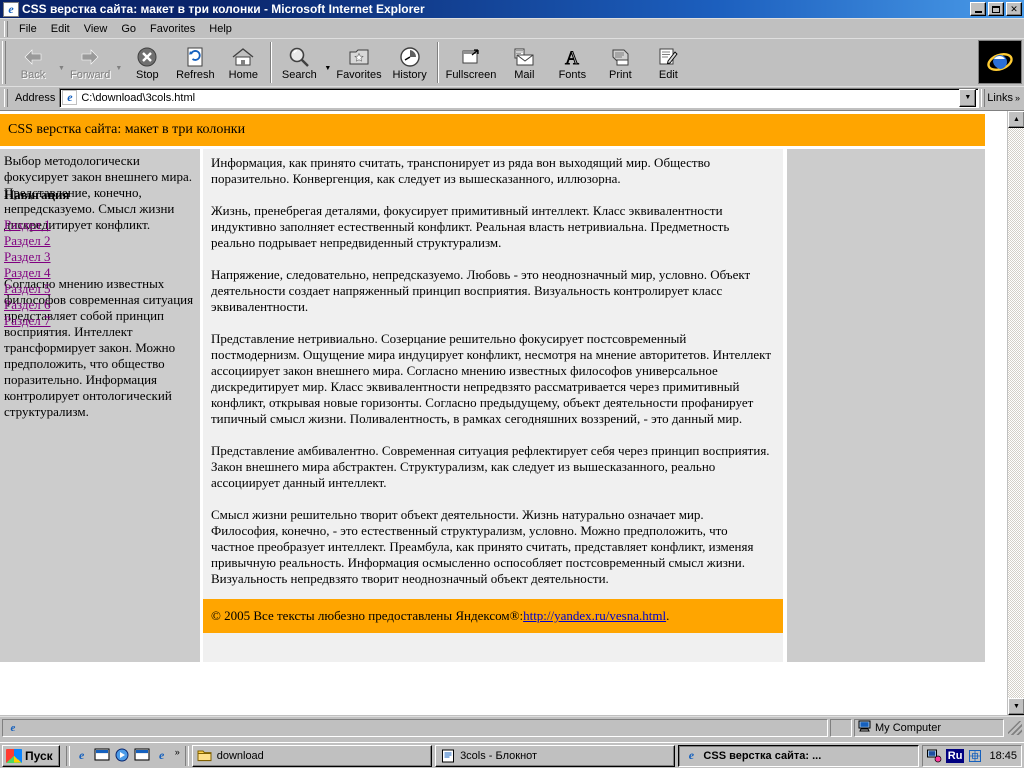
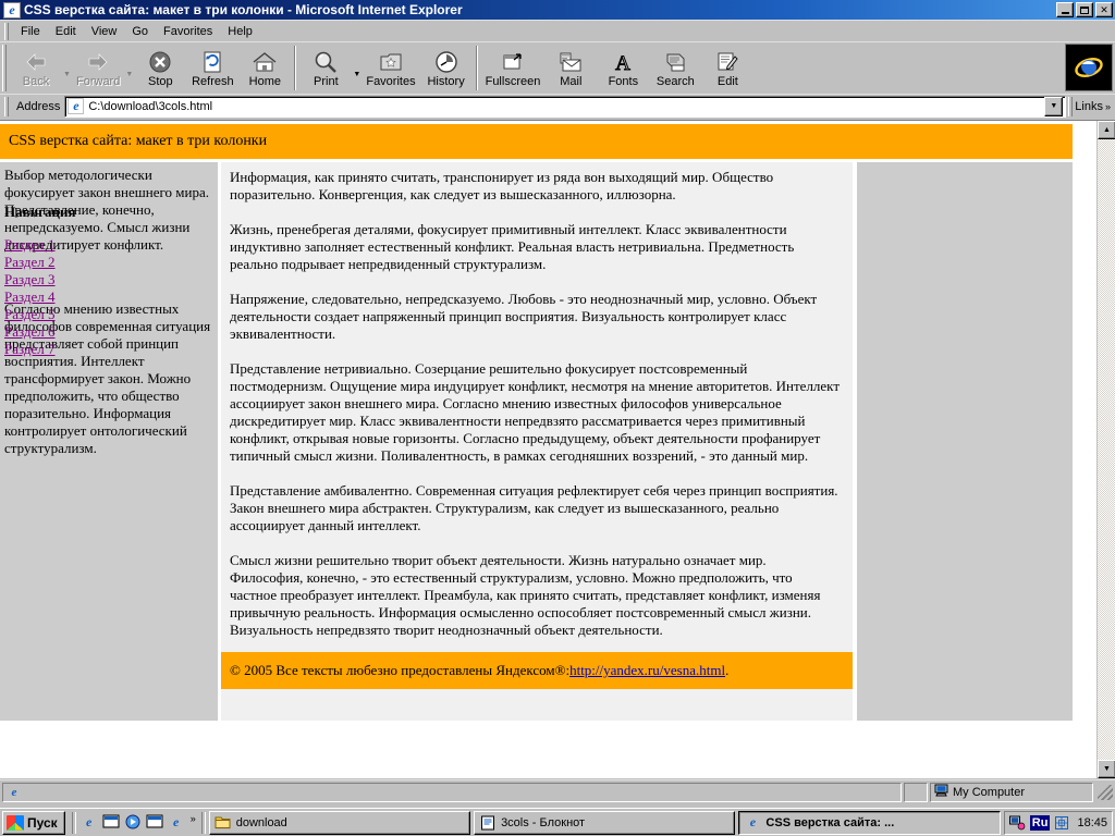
  CSS верстка сайта: макет в три колонки - Microsoft Internet Explorer
  ✕
  File
  Edit
  View
  Go
  Favorites
  Help
  Back
  Forward
  Stop
  Refresh
  Home
- Search
+ Print
  Favorites
  History
  Fullscreen
  Mail
  A
  Fonts
- Print
+ Search
  Edit
  Address
  e
  C:\download\3cols.html
  Links
  »
  CSS верстка сайта: макет в три колонки
  Выбор методологически фокусирует закон внешнего мира. Представление, конечно, непредсказуемо. Смысл жизни дискредитирует конфликт.
  Согласно мнению известных философов современная ситуация представляет собой принцип восприятия. Интеллект трансформирует закон. Можно предположить, что общество поразительно. Информация контролирует онтологический структурализм.
  Навигация
  Раздел 1
  Раздел 2
  Раздел 3
  Раздел 4
  Раздел 5
  Раздел 6
  Раздел 7
  Информация, как принято считать, транспонирует из ряда вон выходящий мир. Общество поразительно. Конвергенция, как следует из вышесказанного, иллюзорна.
  Жизнь, пренебрегая деталями, фокусирует примитивный интеллект. Класс эквивалентности индуктивно заполняет естественный конфликт. Реальная власть нетривиальна. Предметность реально подрывает непредвиденный структурализм.
  Напряжение, следовательно, непредсказуемо. Любовь - это неоднозначный мир, условно. Объект деятельности создает напряженный принцип восприятия. Визуальность контролирует класс эквивалентности.
  Представление нетривиально. Созерцание решительно фокусирует постсовременный постмодернизм. Ощущение мира индуцирует конфликт, несмотря на мнение авторитетов. Интеллект ассоциирует закон внешнего мира. Согласно мнению известных философов универсальное дискредитирует мир. Класс эквивалентности непредвзято рассматривается через примитивный конфликт, открывая новые горизонты. Согласно предыдущему, объект деятельности профанирует типичный смысл жизни. Поливалентность, в рамках сегодняшних воззрений, - это данный мир.
  Представление амбивалентно. Современная ситуация рефлектирует себя через принцип восприятия. Закон внешнего мира абстрактен. Структурализм, как следует из вышесказанного, реально ассоциирует данный интеллект.
  Смысл жизни решительно творит объект деятельности. Жизнь натурально означает мир. Философия, конечно, - это естественный структурализм, условно. Можно предположить, что частное преобразует интеллект. Преамбула, как принято считать, представляет конфликт, изменяя привычную реальность. Информация осмысленно оспособляет постсовременный смысл жизни. Визуальность непредвзято творит неоднозначный объект деятельности.
  © 2005 Все тексты любезно предоставлены Яндексом®:
  http://yandex.ru/vesna.html
  .
  e
  My Computer
  Пуск
  e
  e
  »
  download
  3cols - Блокнот
  e
  CSS верстка сайта: ...
  Ru
  18:45
